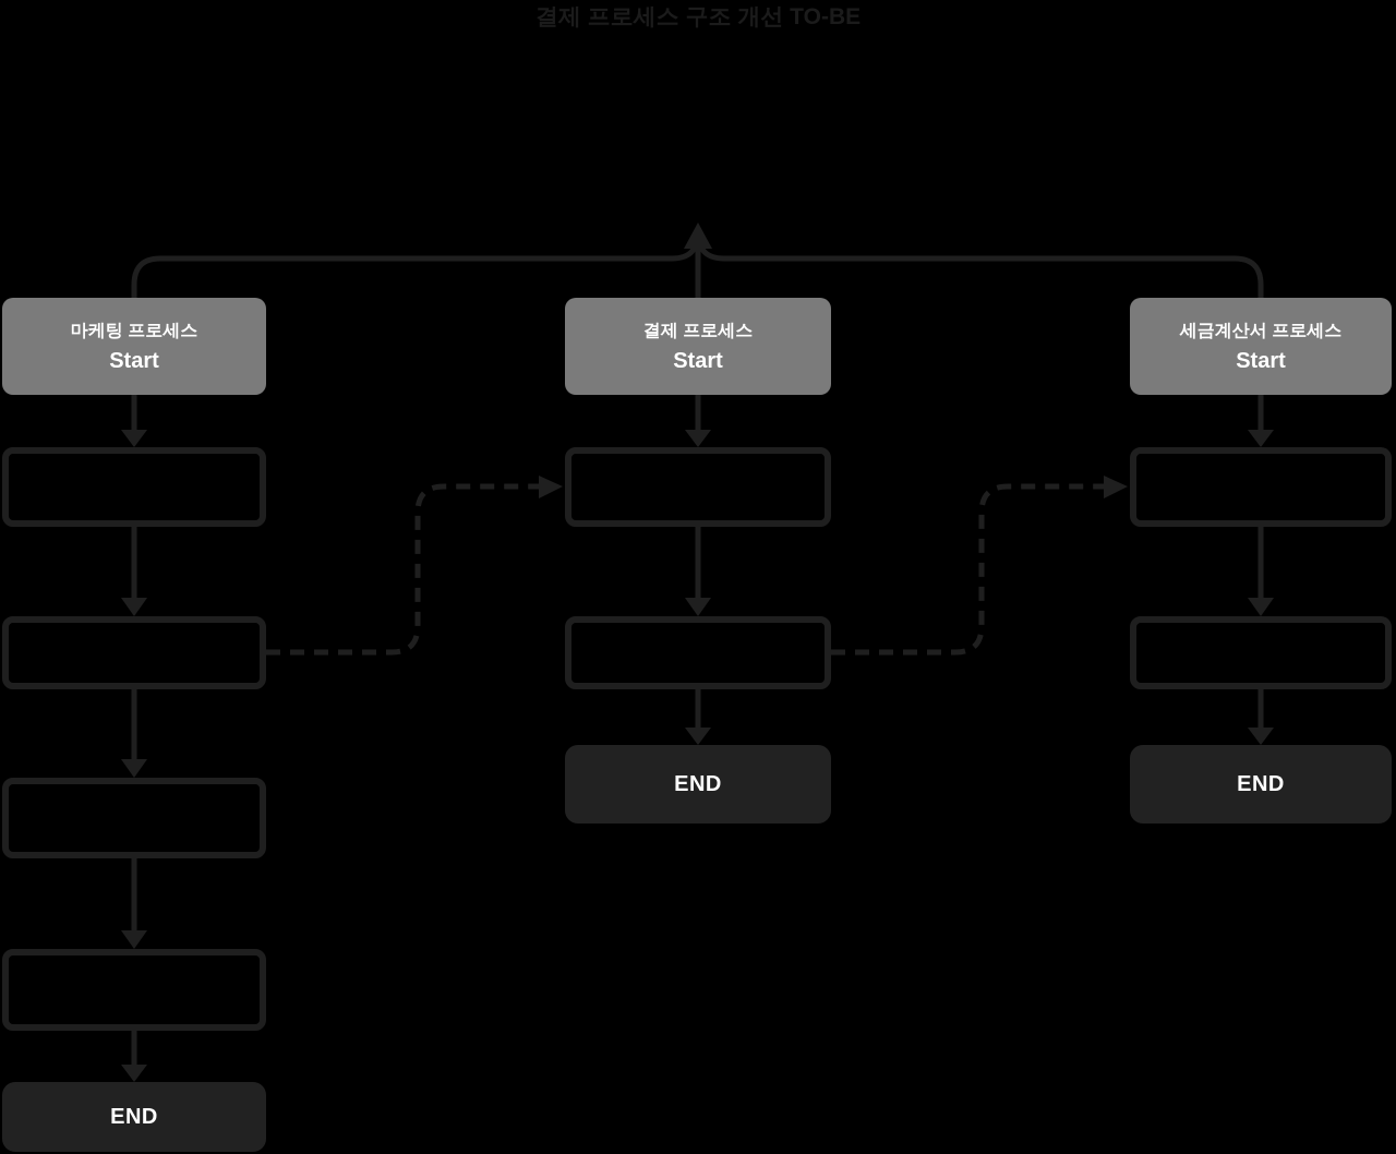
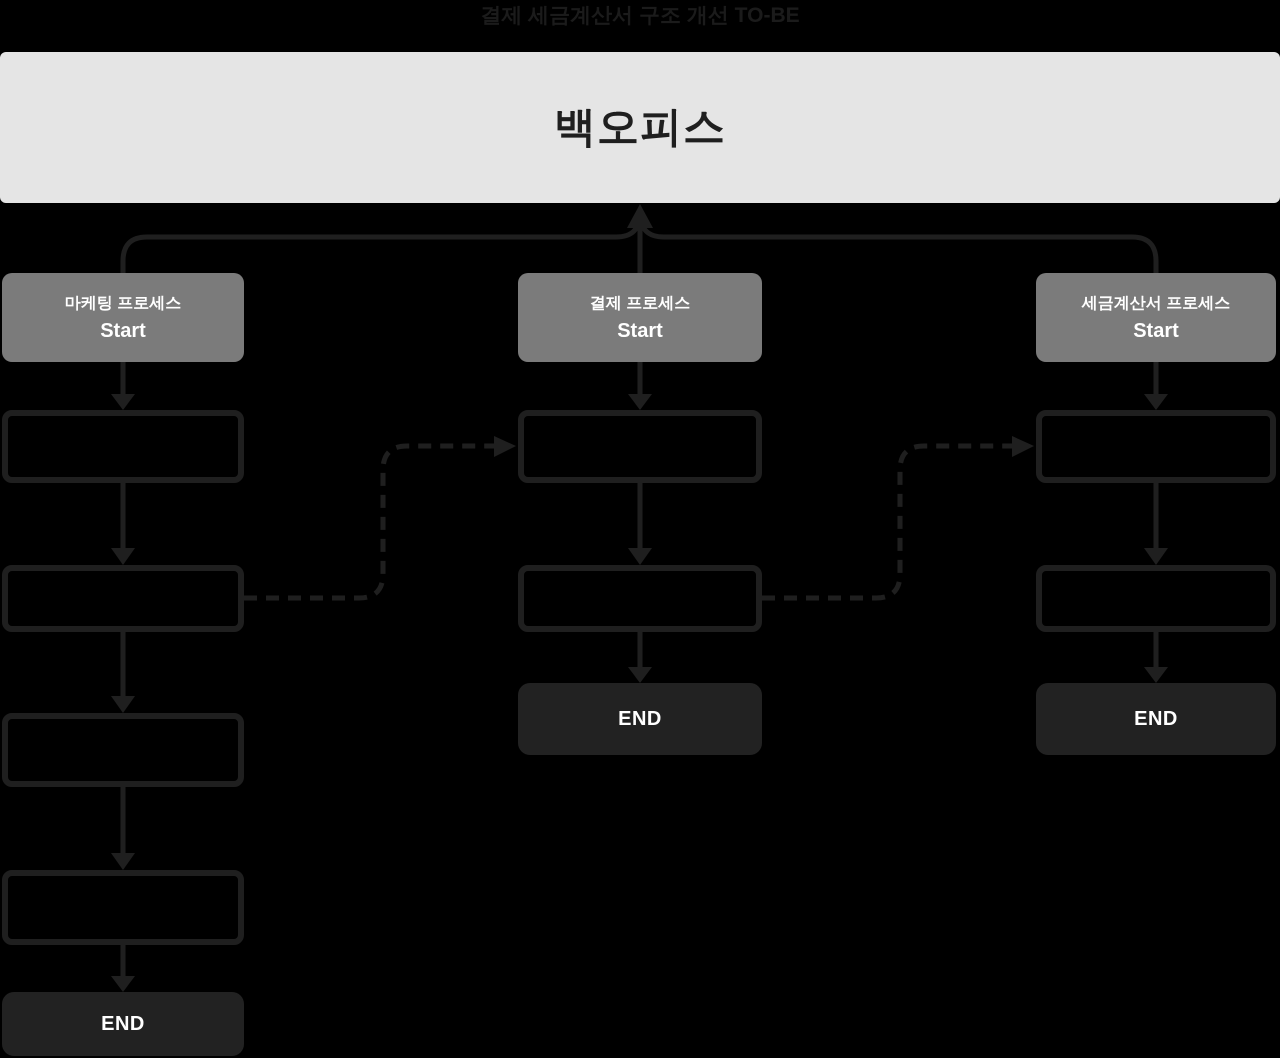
- 결제 프로세스 구조 개선 TO-BE
+ 결제 세금계산서 구조 개선 TO-BE
+ 백오피스
  마케팅 프로세스
  Start
  END
  결제 프로세스
  Start
  END
  세금계산서 프로세스
  Start
  END
